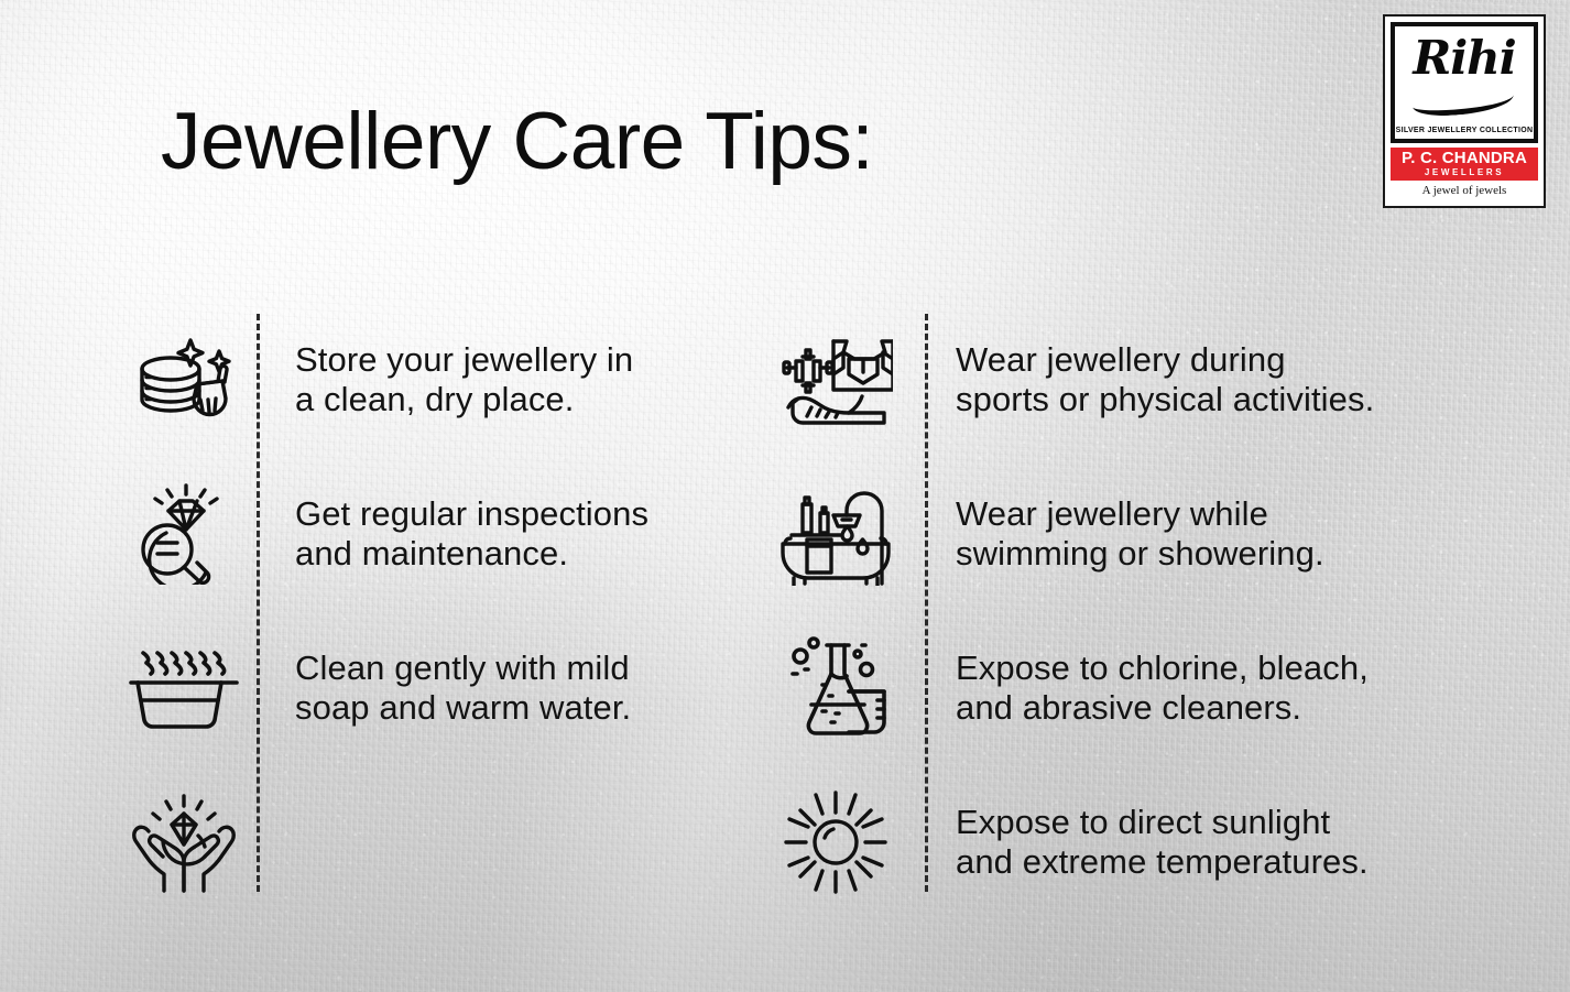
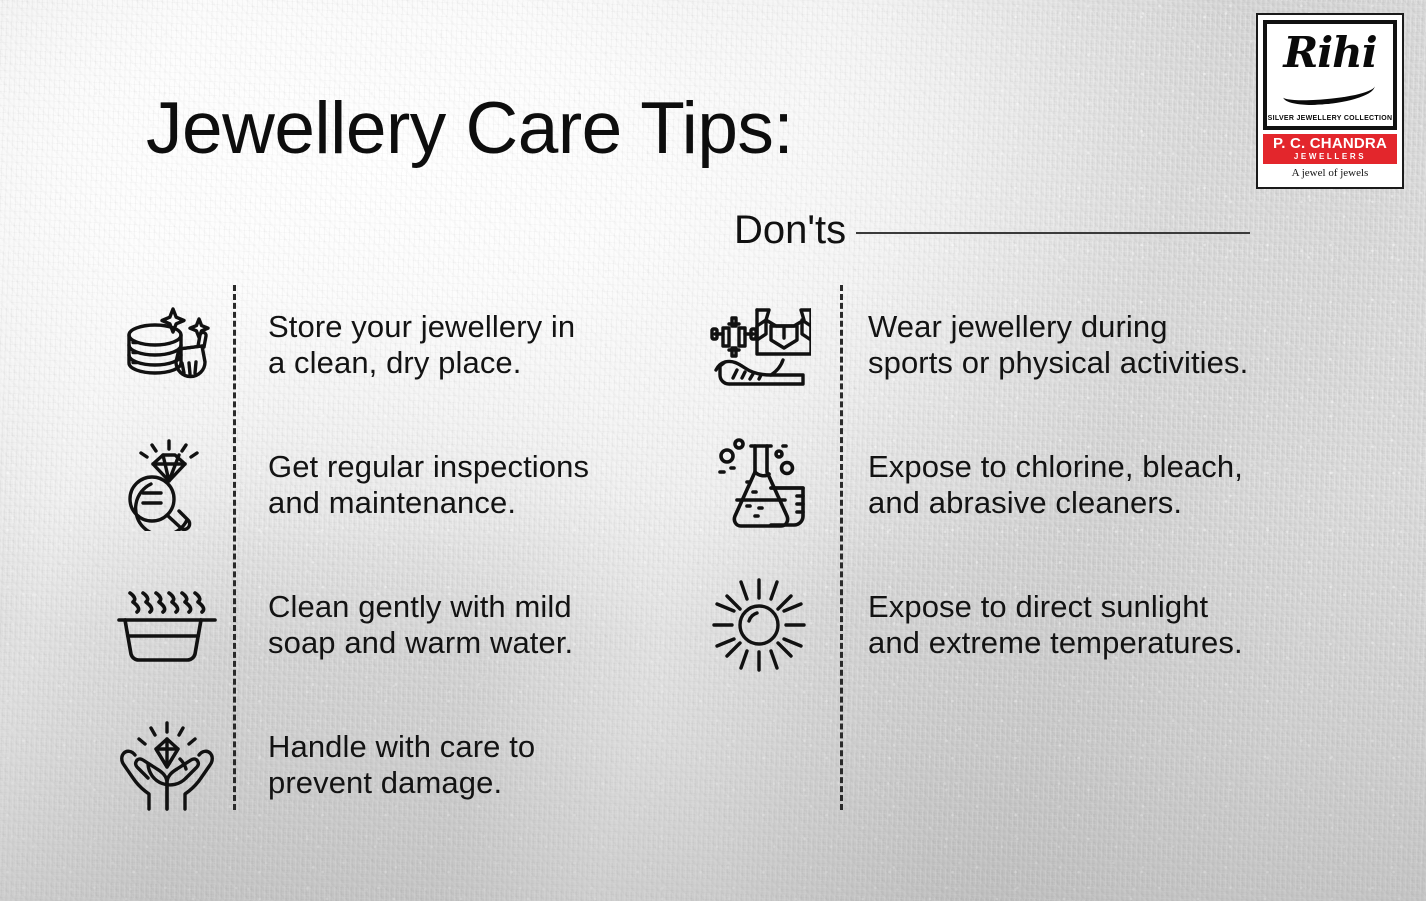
  Jewellery Care Tips:
  Store your jewellery in
  a clean, dry place.
  Get regular inspections
  and maintenance.
  Clean gently with mild
  soap and warm water.
+ Handle with care to
+ prevent damage.
+ Don'ts
  Wear jewellery during
  sports or physical activities.
- Wear jewellery while
- swimming or showering.
  Expose to chlorine, bleach,
  and abrasive cleaners.
  Expose to direct sunlight
  and extreme temperatures.
  Rihi
  P. C. CHANDRA
  JEWELLERS
  A jewel of jewels
